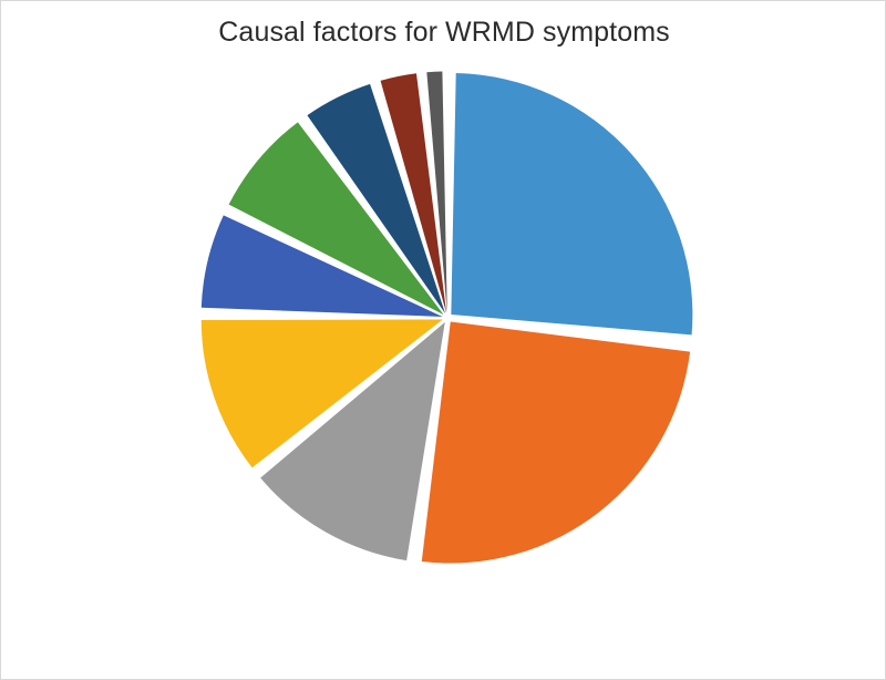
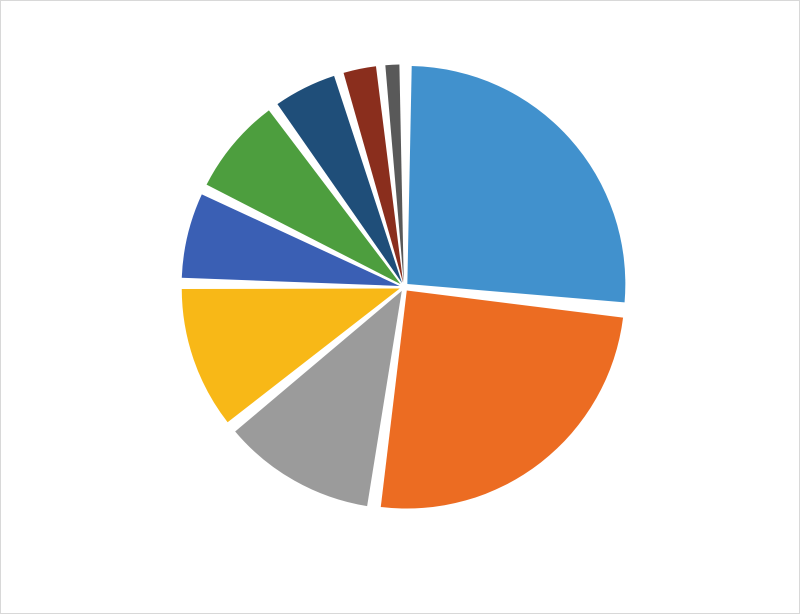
- Causal factors for WRMD symptoms
